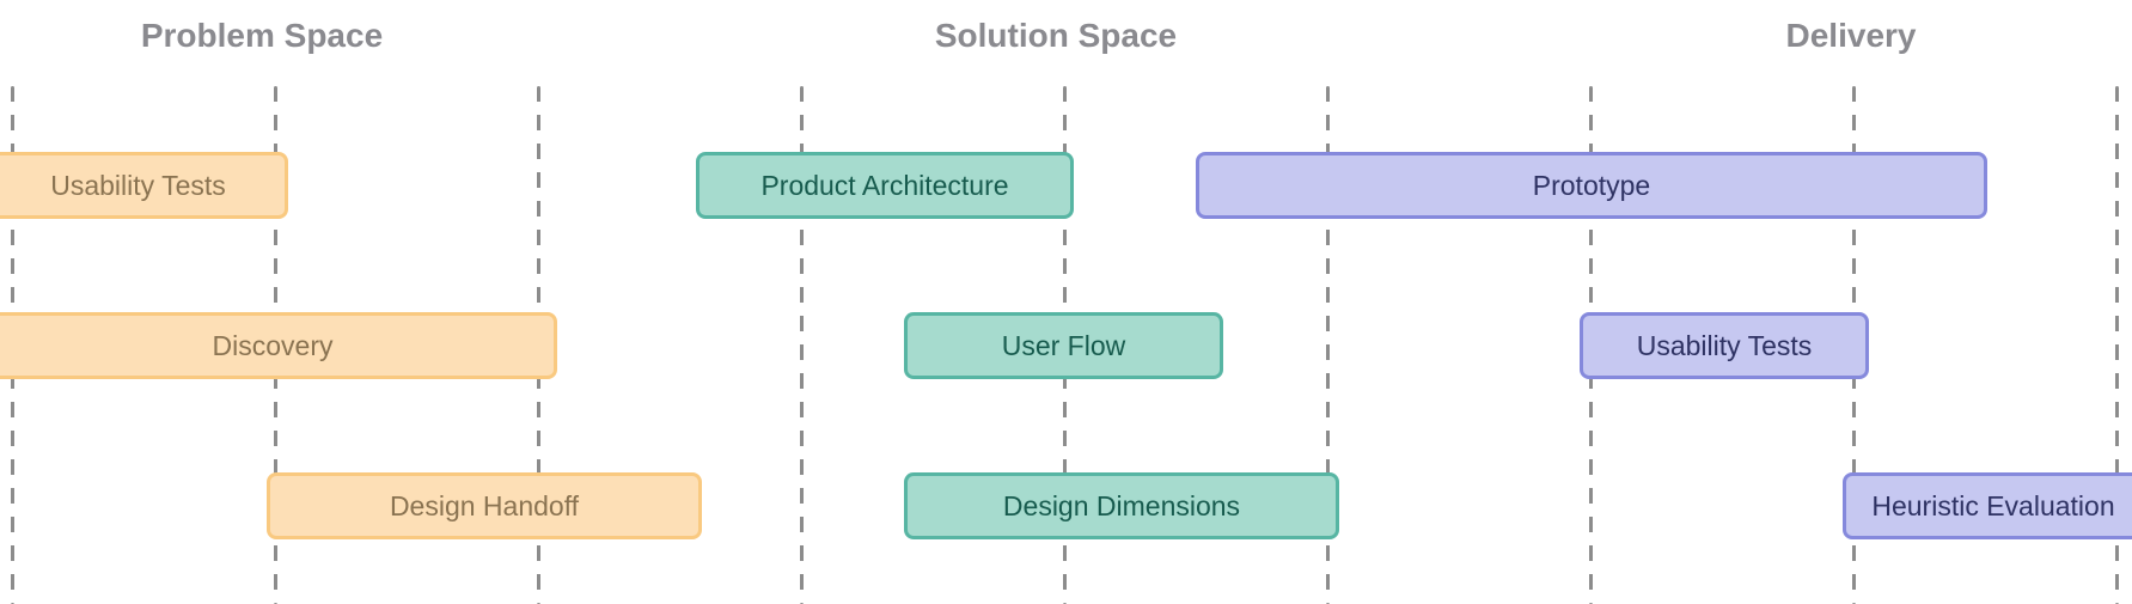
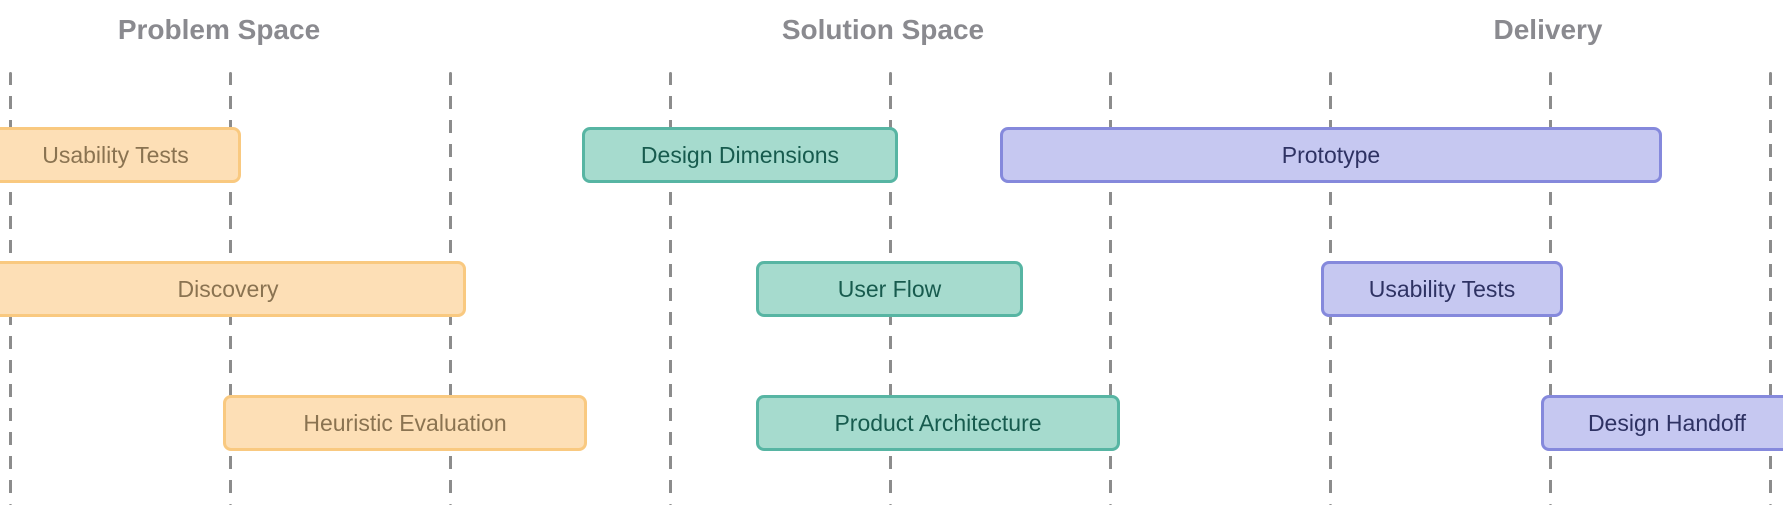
  Problem Space
  Solution Space
  Delivery
  Usability Tests
- Product Architecture
+ Design Dimensions
  Prototype
  Discovery
  User Flow
  Usability Tests
- Design Handoff
+ Heuristic Evaluation
- Design Dimensions
+ Product Architecture
- Heuristic Evaluation
+ Design Handoff
